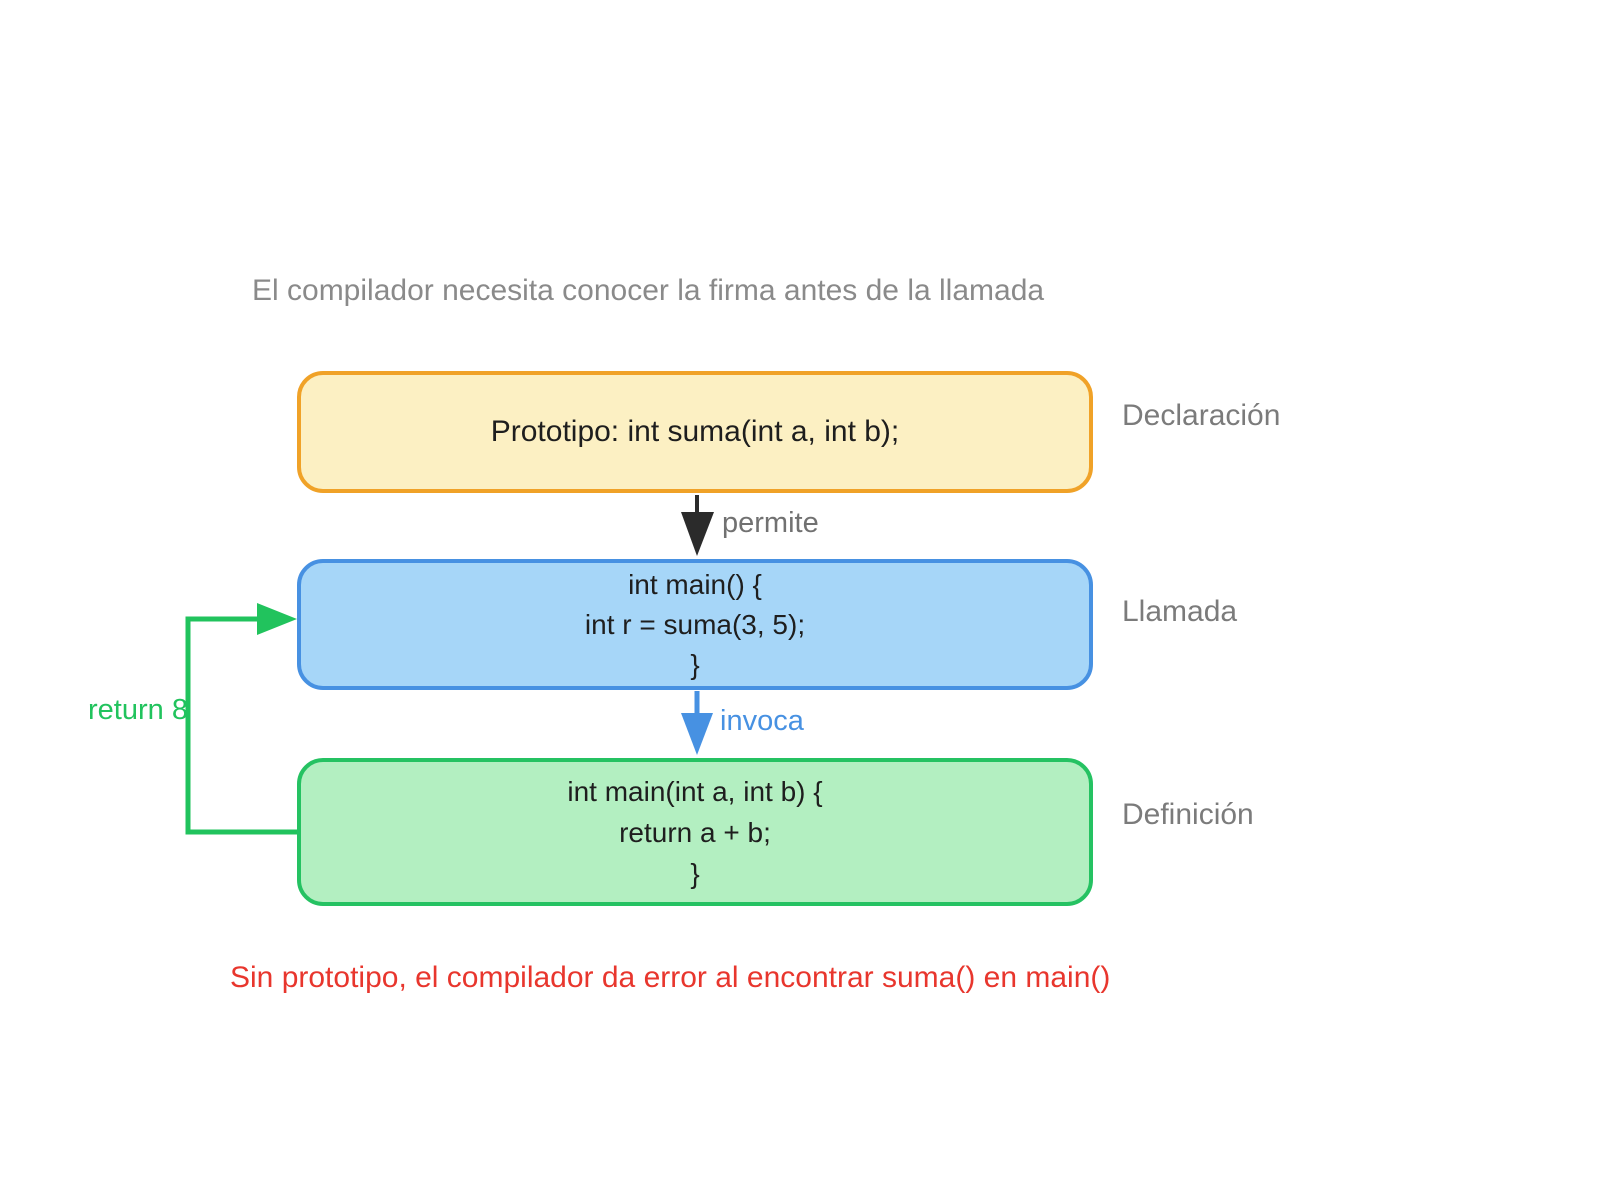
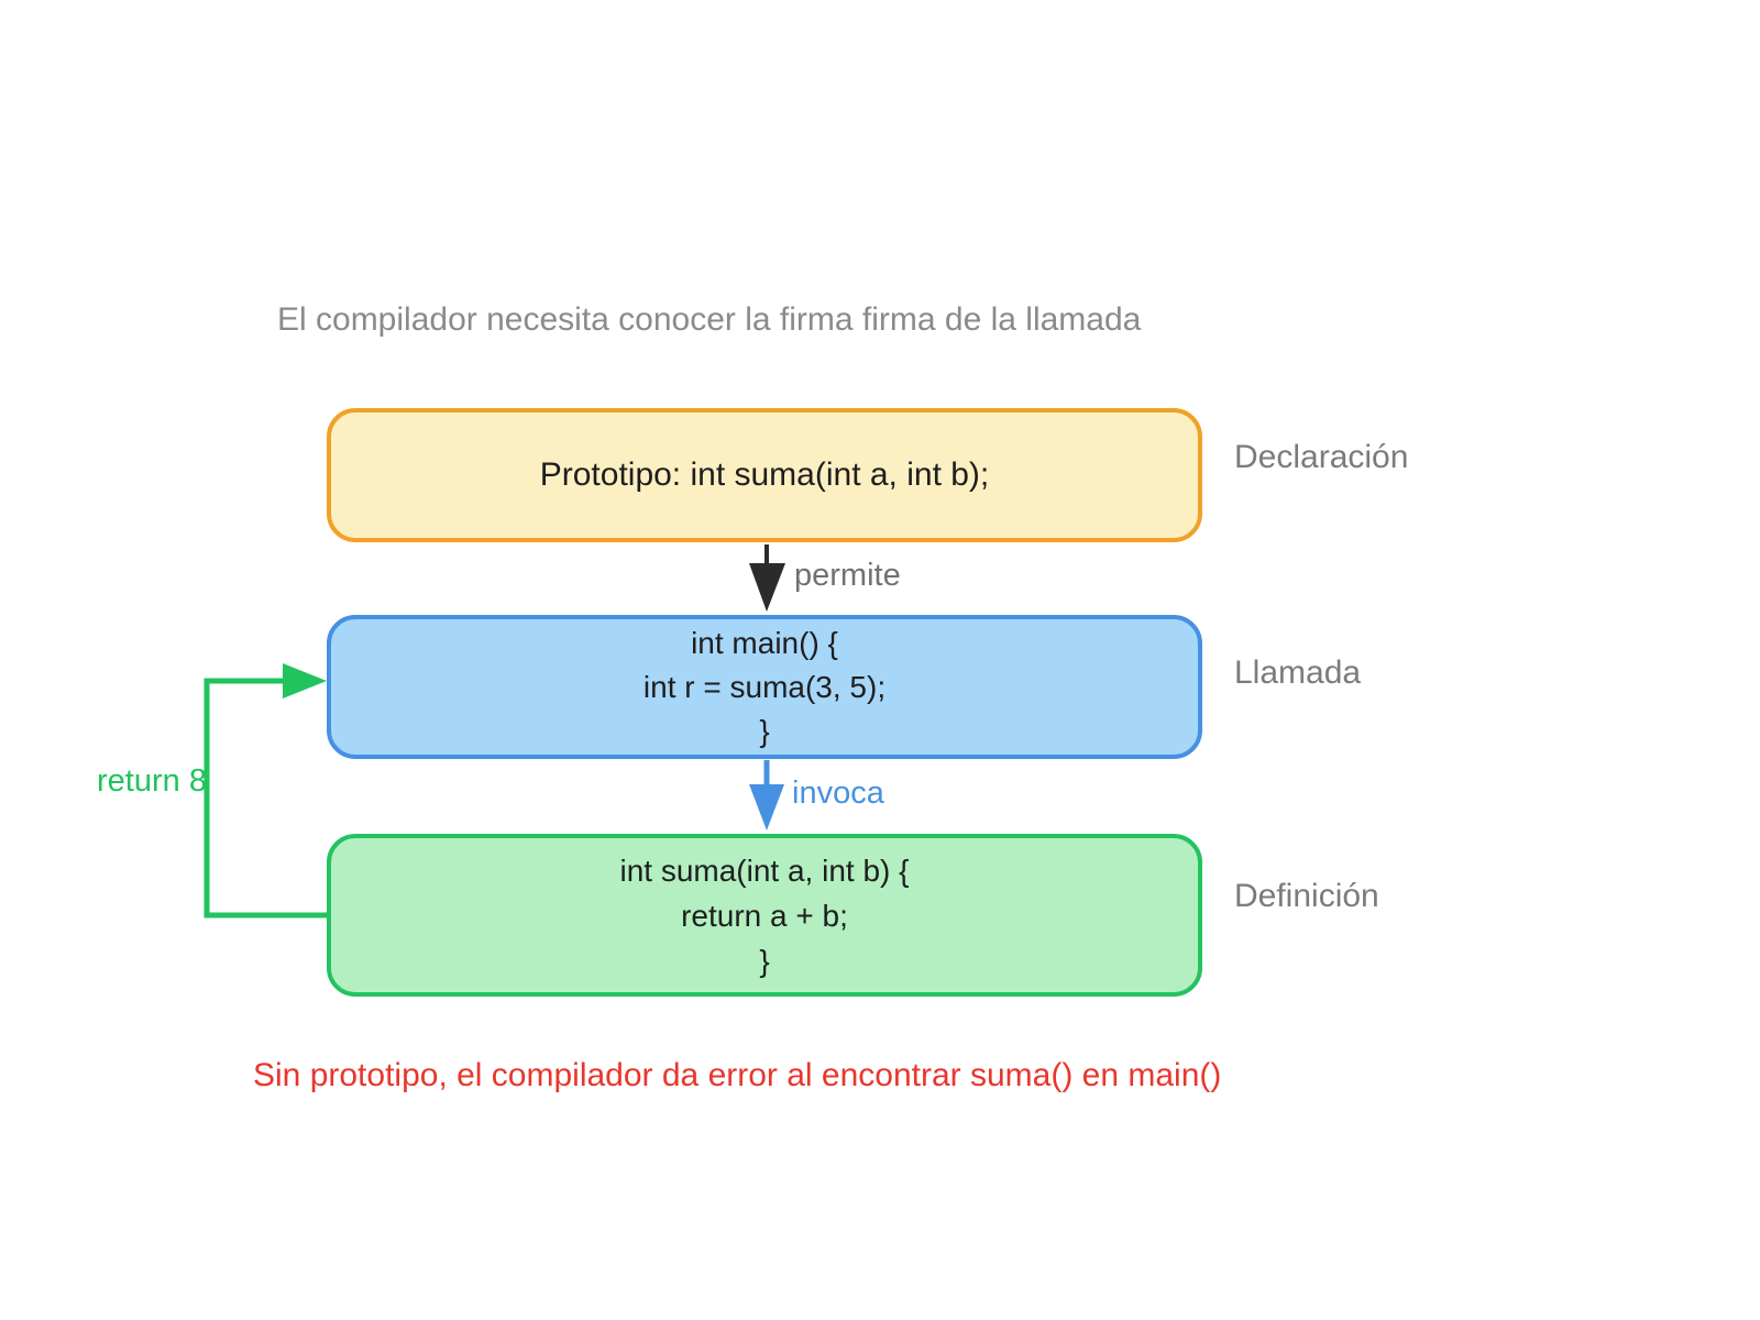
- El compilador necesita conocer la firma antes de la llamada
+ El compilador necesita conocer la firma firma de la llamada
  Prototipo: int suma(int a, int b);
  Declaración
  int main() {
  int r = suma(3, 5);
  }
  Llamada
- int main(int a, int b) {
+ int suma(int a, int b) {
  return a + b;
  }
  Definición
  permite
  invoca
  return 8
  Sin prototipo, el compilador da error al encontrar suma() en main()
